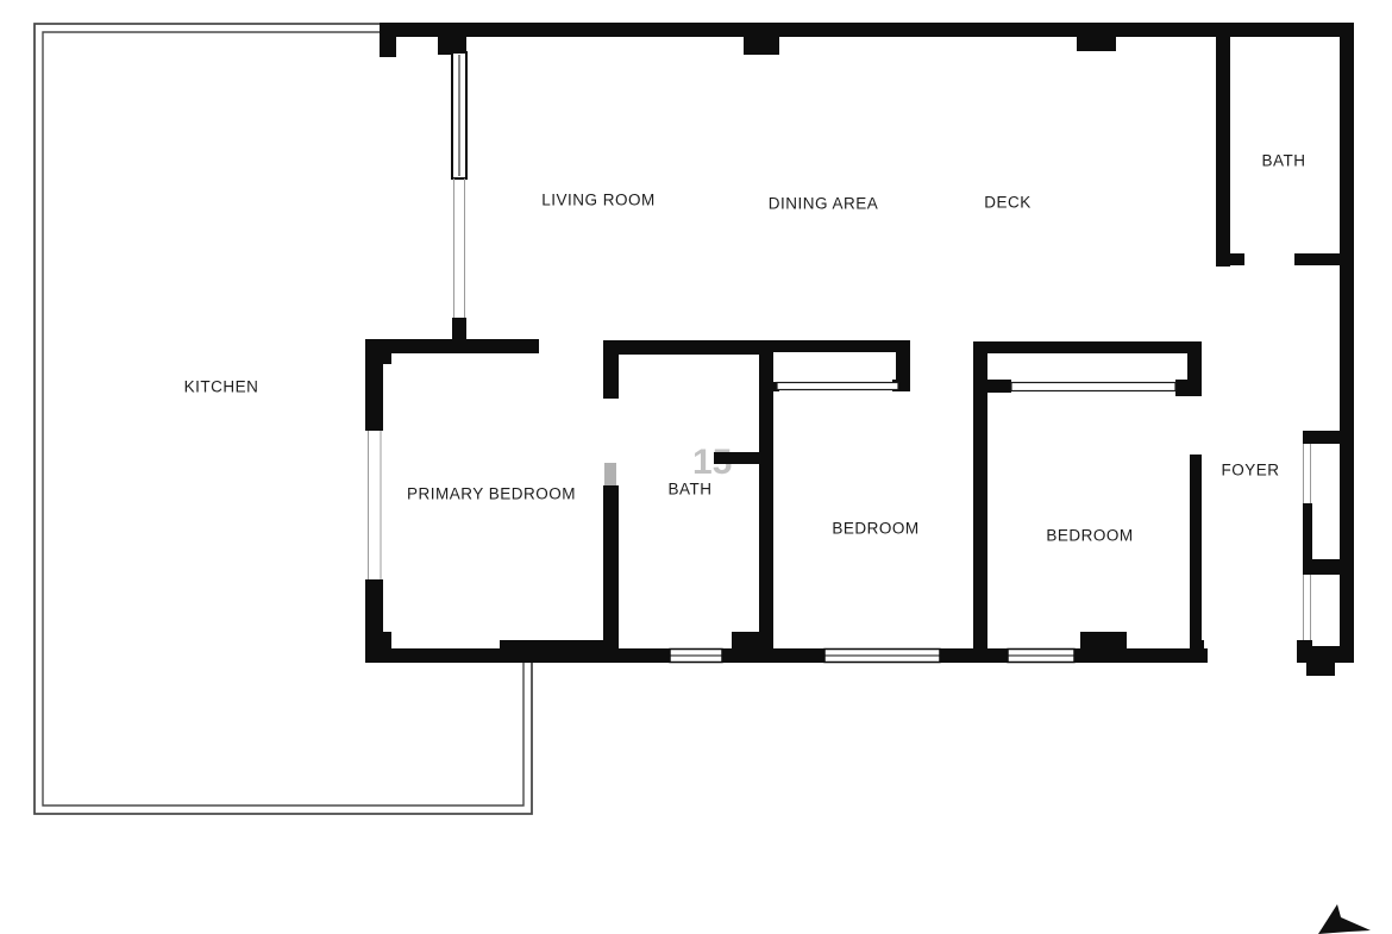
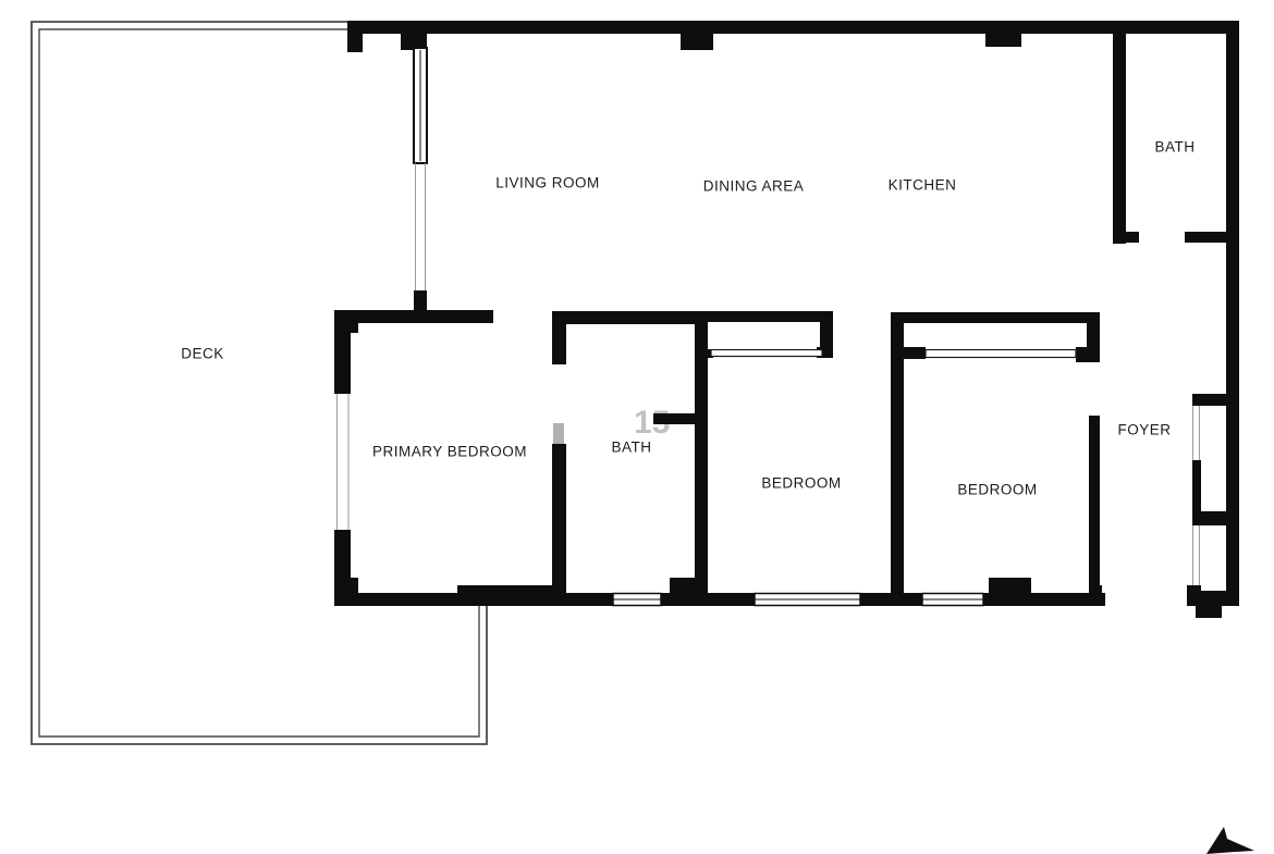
  LIVING ROOM
  DINING AREA
- DECK
+ KITCHEN
  BATH
- KITCHEN
+ DECK
  PRIMARY BEDROOM
  BATH
  BEDROOM
  BEDROOM
  FOYER
